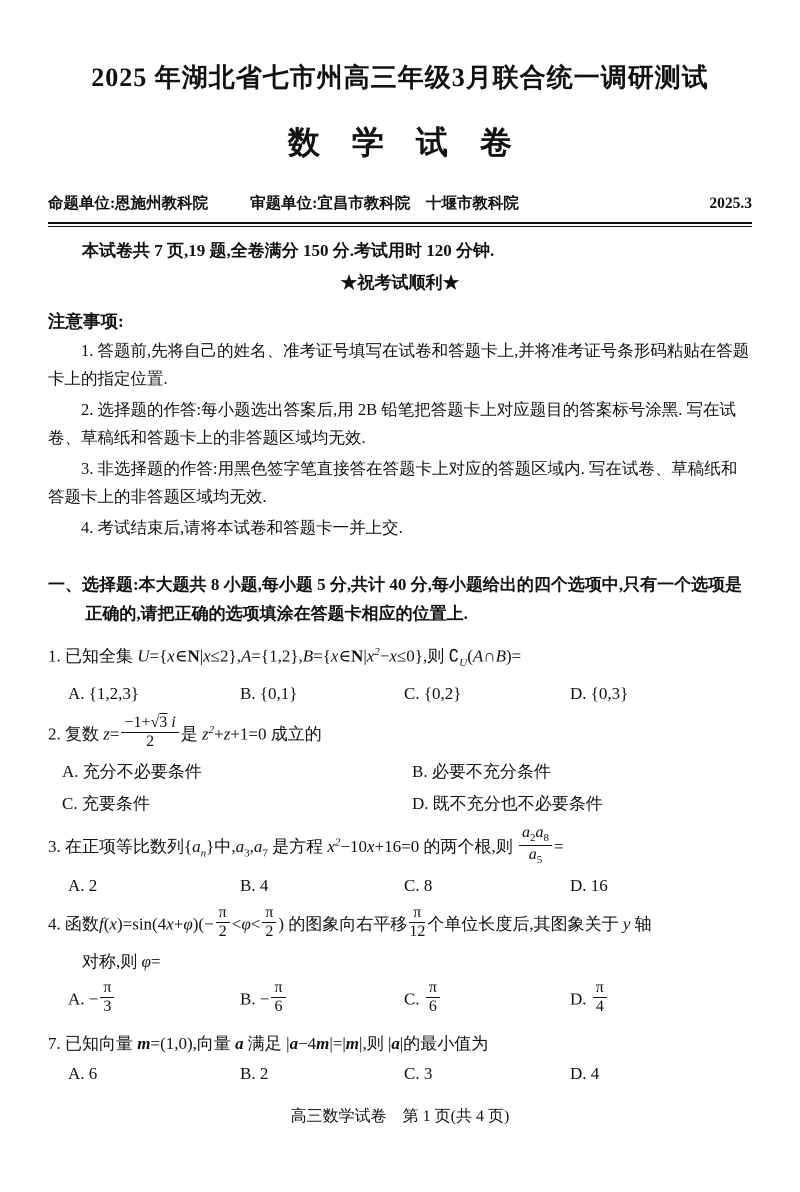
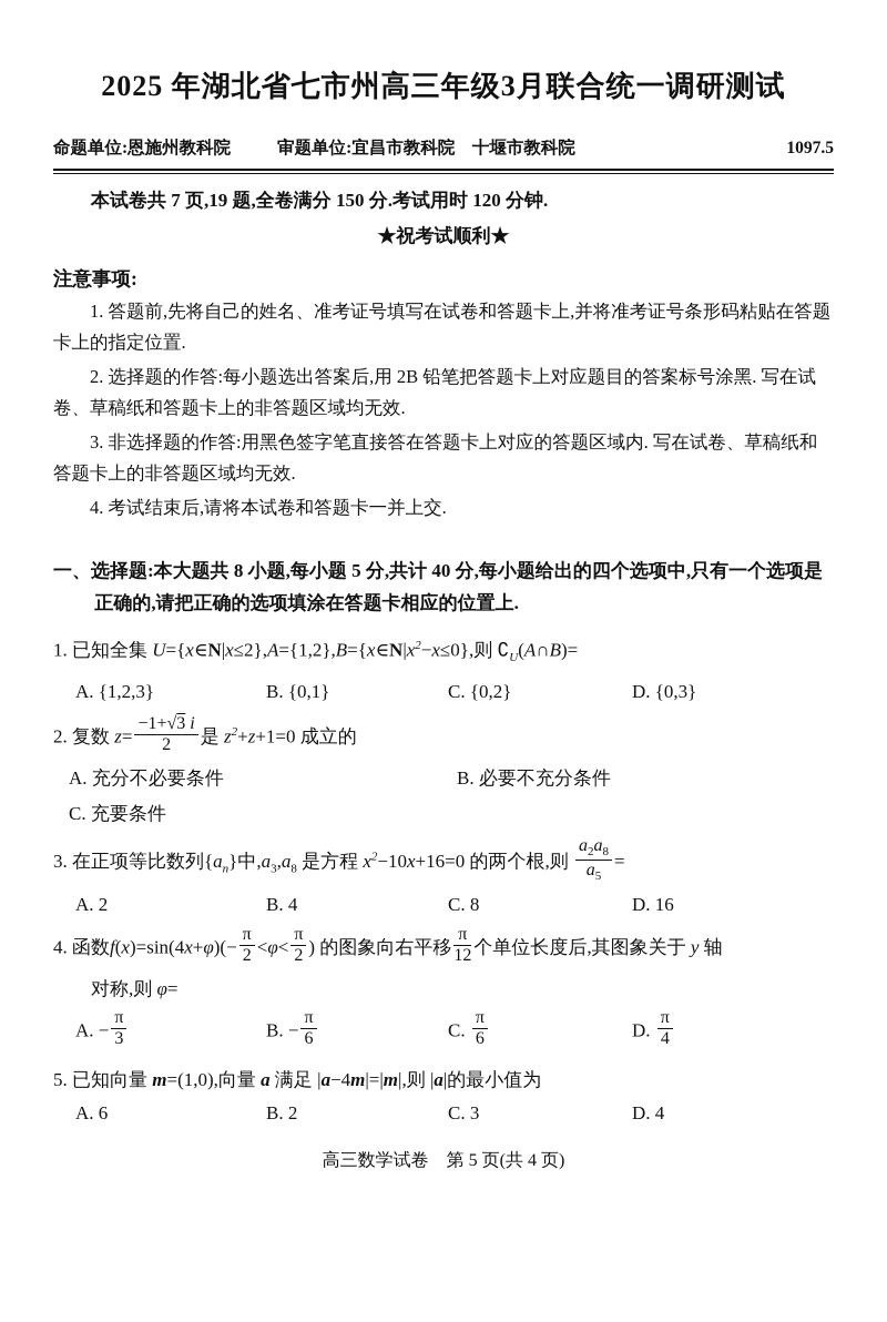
  2025 年湖北省七市州高三年级3月联合统一调研测试
- 数 学 试 卷
  命题单位:恩施州教科院
  审题单位:宜昌市教科院 十堰市教科院
- 2025.3
+ 1097.5
  本试卷共 7 页,19 题,全卷满分 150 分.考试用时 120 分钟.
  ★祝考试顺利★
  注意事项:
  1. 答题前,先将自己的姓名、准考证号填写在试卷和答题卡上,并将准考证号条形码粘贴在答题卡上的指定位置.
  2. 选择题的作答:每小题选出答案后,用 2B 铅笔把答题卡上对应题目的答案标号涂黑. 写在试卷、草稿纸和答题卡上的非答题区域均无效.
  3. 非选择题的作答:用黑色签字笔直接答在答题卡上对应的答题区域内. 写在试卷、草稿纸和答题卡上的非答题区域均无效.
  4. 考试结束后,请将本试卷和答题卡一并上交.
  一、选择题:本大题共 8 小题,每小题 5 分,共计 40 分,每小题给出的四个选项中,只有一个选项是正确的,请把正确的选项填涂在答题卡相应的位置上.
  1. 已知全集 U={x∈N|x≤2},A={1,2},B={x∈N|x2−x≤0},则 ∁U(A∩B)=
  A. {1,2,3}
  B. {0,1}
  C. {0,2}
  D. {0,3}
  2. 复数 z=
  −1+√3 i
  2
  是 z2+z+1=0 成立的
  A. 充分不必要条件
  B. 必要不充分条件
  C. 充要条件
- D. 既不充分也不必要条件
- 3. 在正项等比数列{an}中,a3,a7 是方程 x2−10x+16=0 的两个根,则
+ 3. 在正项等比数列{an}中,a3,a8 是方程 x2−10x+16=0 的两个根,则
  a2a8
  a5
  =
  A. 2
  B. 4
  C. 8
  D. 16
  4. 函数f(x)=sin(4x+φ)(−
  π
  2
  <φ<
  π
  2
  ) 的图象向右平移
  π
  12
  个单位长度后,其图象关于 y 轴
  对称,则 φ=
  A. −
  π
  3
  B. −
  π
  6
  C.
  π
  6
  D.
  π
  4
- 7. 已知向量 m=(1,0),向量 a 满足 |a−4m|=|m|,则 |a|的最小值为
+ 5. 已知向量 m=(1,0),向量 a 满足 |a−4m|=|m|,则 |a|的最小值为
  A. 6
  B. 2
  C. 3
  D. 4
- 高三数学试卷 第 1 页(共 4 页)
+ 高三数学试卷 第 5 页(共 4 页)
